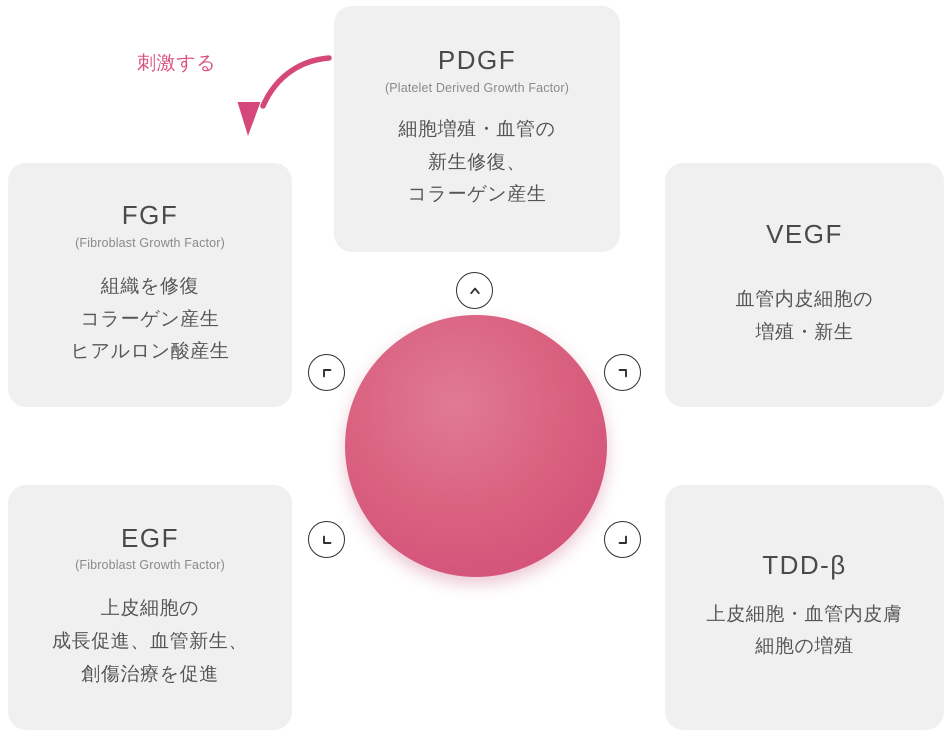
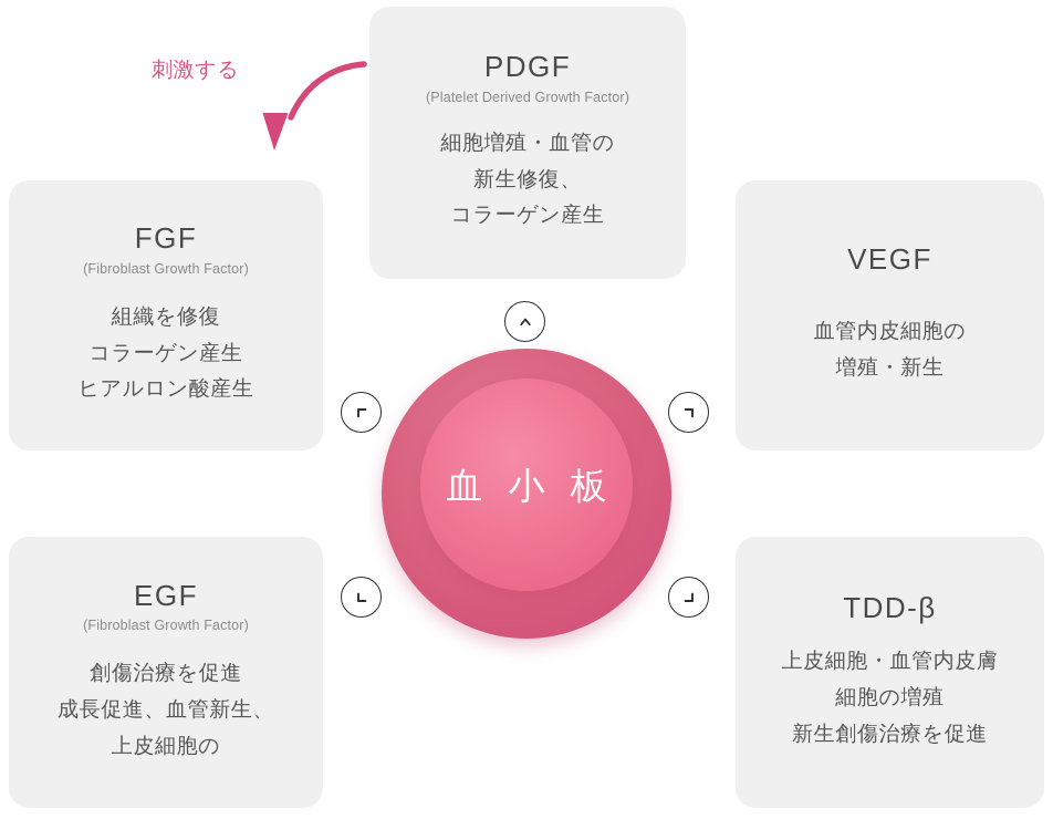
  刺激する
  PDGF
  (Platelet Derived Growth Factor)
  細胞増殖・血管の
  新生修復、
  コラーゲン産生
  FGF
  (Fibroblast Growth Factor)
  組織を修復
  コラーゲン産生
  ヒアルロン酸産生
  EGF
  (Fibroblast Growth Factor)
- 上皮細胞の
+ 創傷治療を促進
  成長促進、血管新生、
- 創傷治療を促進
+ 上皮細胞の
  VEGF
  血管内皮細胞の
  増殖・新生
  TDD-β
  上皮細胞・血管内皮膚
  細胞の増殖
+ 新生創傷治療を促進
+ 血 小 板
